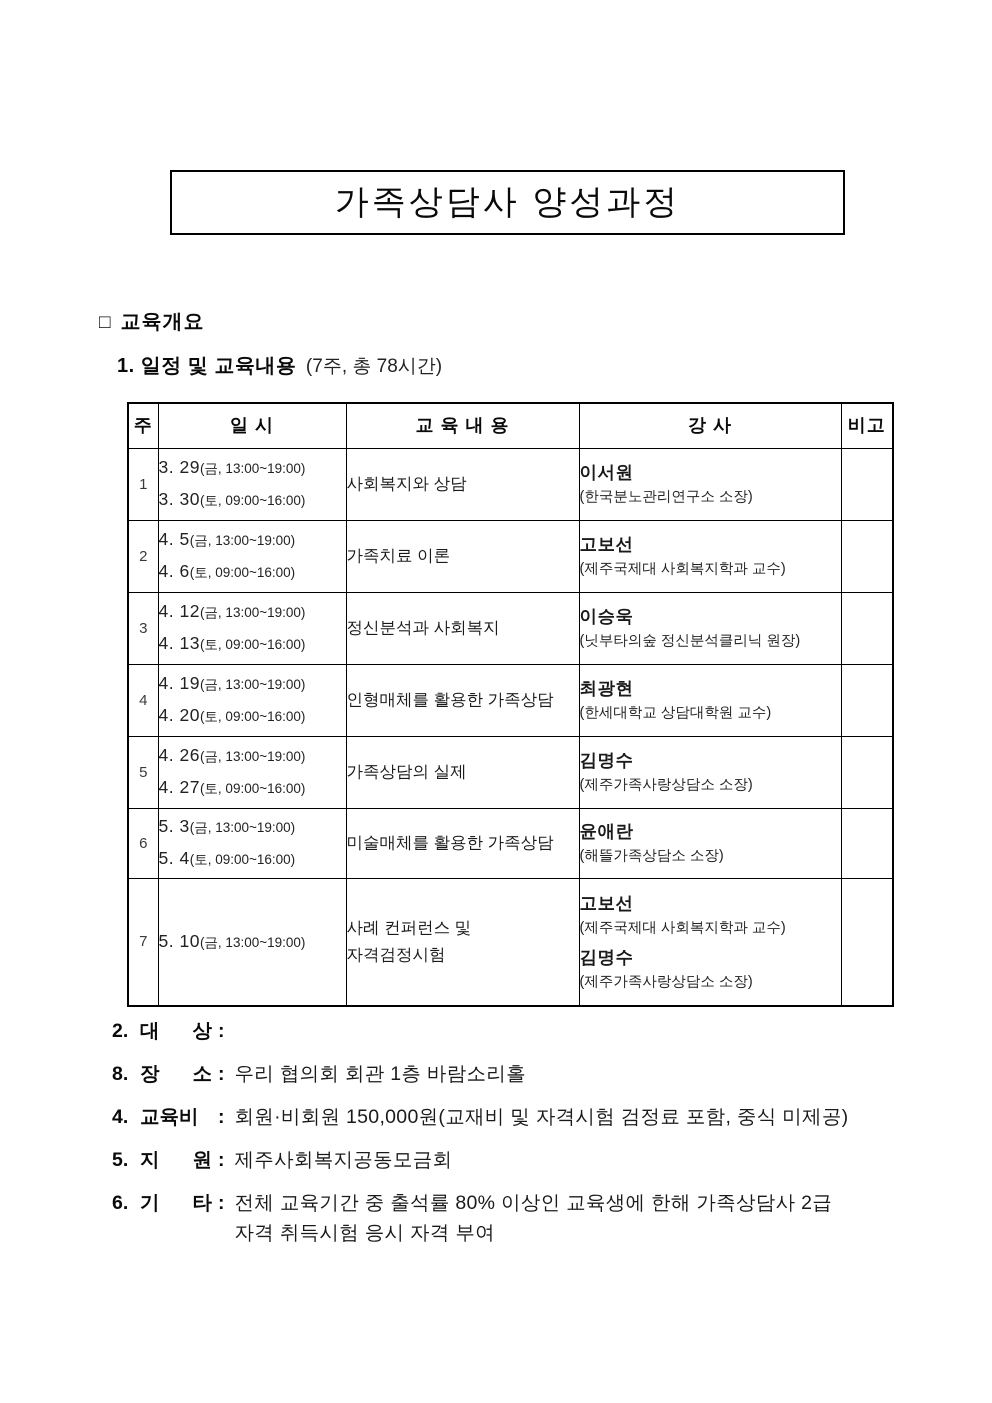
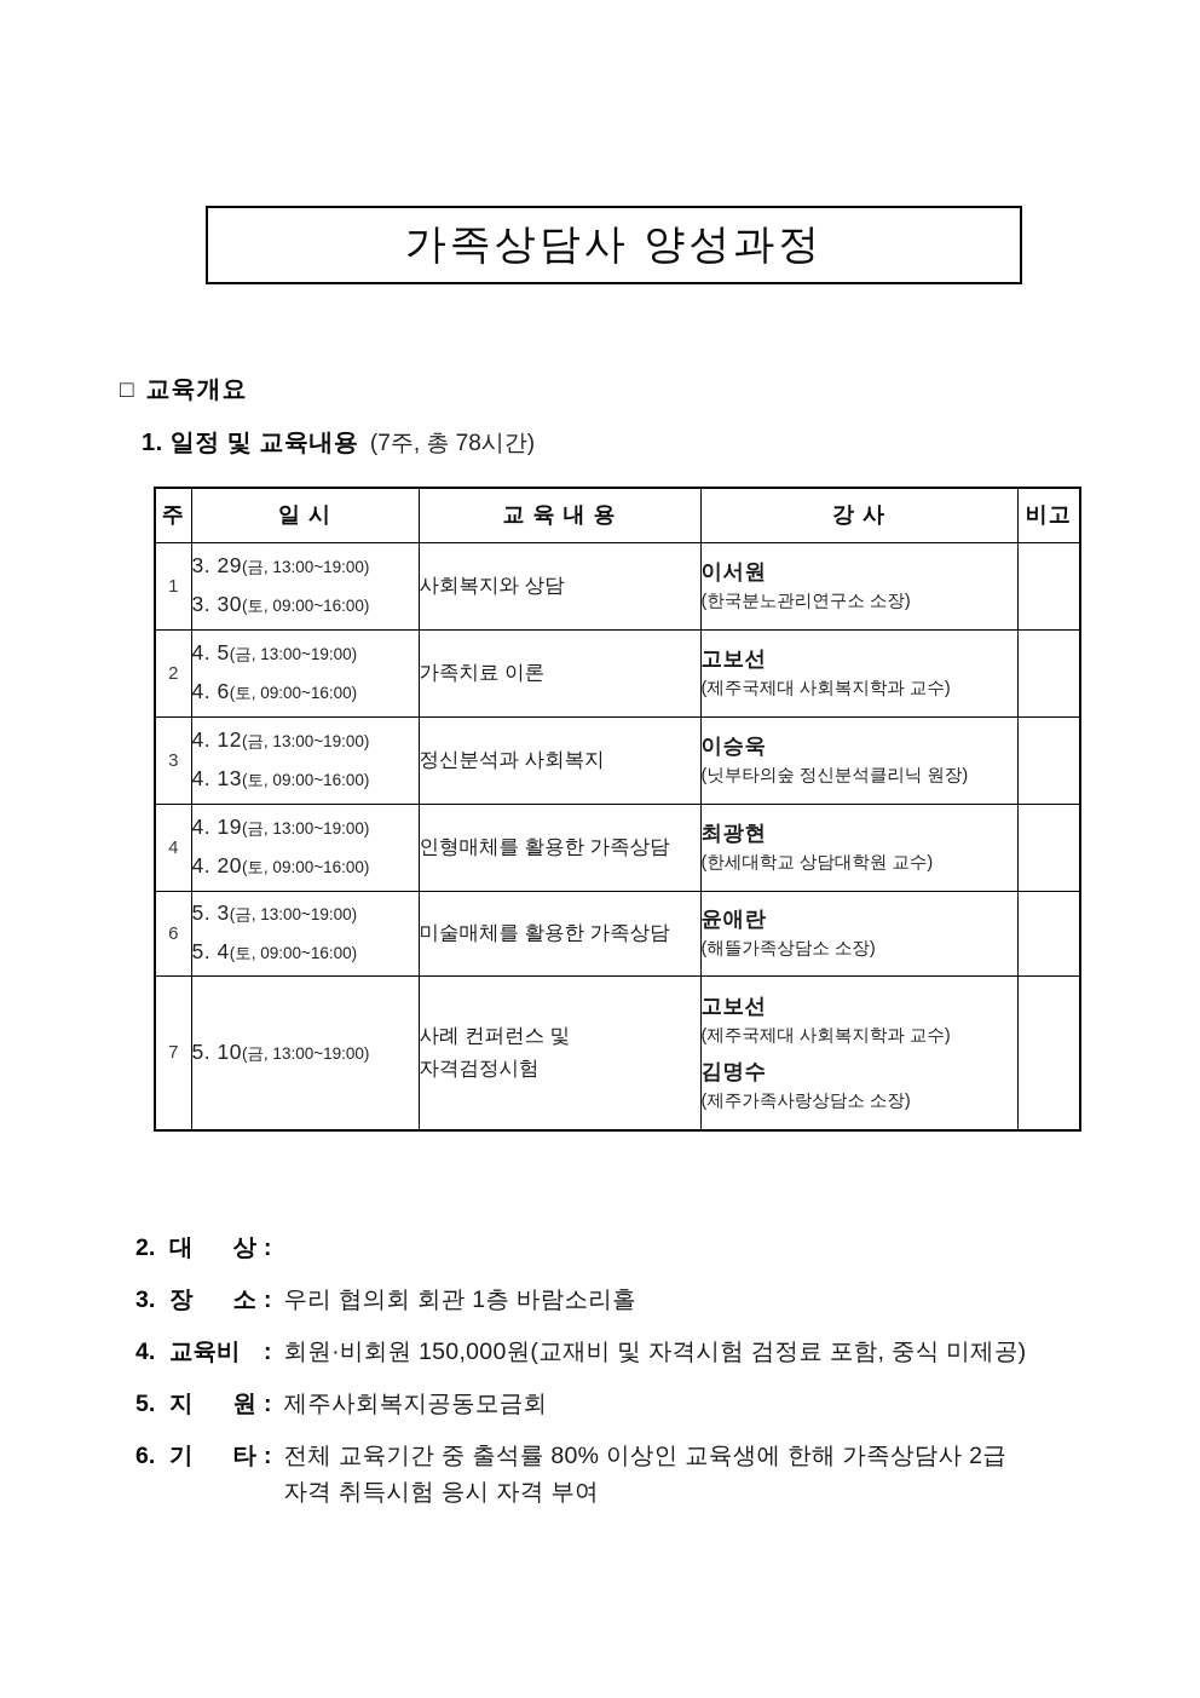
  가족상담사 양성과정
  □ 교육개요
  1. 일정 및 교육내용 (7주, 총 78시간)
  주	일 시	교 육 내 용	강 사	비고
  1	3. 29(금, 13:00~19:00) 3. 30(토, 09:00~16:00)	사회복지와 상담	이서원 (한국분노관리연구소 소장)
  2	4. 5(금, 13:00~19:00) 4. 6(토, 09:00~16:00)	가족치료 이론	고보선 (제주국제대 사회복지학과 교수)
  3	4. 12(금, 13:00~19:00) 4. 13(토, 09:00~16:00)	정신분석과 사회복지	이승욱 (닛부타의숲 정신분석클리닉 원장)
  4	4. 19(금, 13:00~19:00) 4. 20(토, 09:00~16:00)	인형매체를 활용한 가족상담	최광현 (한세대학교 상담대학원 교수)
- 5	4. 26(금, 13:00~19:00) 4. 27(토, 09:00~16:00)	가족상담의 실제	김명수 (제주가족사랑상담소 소장)
  6	5. 3(금, 13:00~19:00) 5. 4(토, 09:00~16:00)	미술매체를 활용한 가족상담	윤애란 (해뜰가족상담소 소장)
  7	5. 10(금, 13:00~19:00)	사례 컨퍼런스 및 자격검정시험	고보선 (제주국제대 사회복지학과 교수) 김명수 (제주가족사랑상담소 소장)
  2.
  대 상
  :
- 8.
+ 3.
  장 소
  :
  우리 협의회 회관 1층 바람소리홀
  4.
  교육비
  :
  회원·비회원 150,000원(교재비 및 자격시험 검정료 포함, 중식 미제공)
  5.
  지 원
  :
  제주사회복지공동모금회
  6.
  기 타
  :
  전체 교육기간 중 출석률 80% 이상인 교육생에 한해 가족상담사 2급
  자격 취득시험 응시 자격 부여
